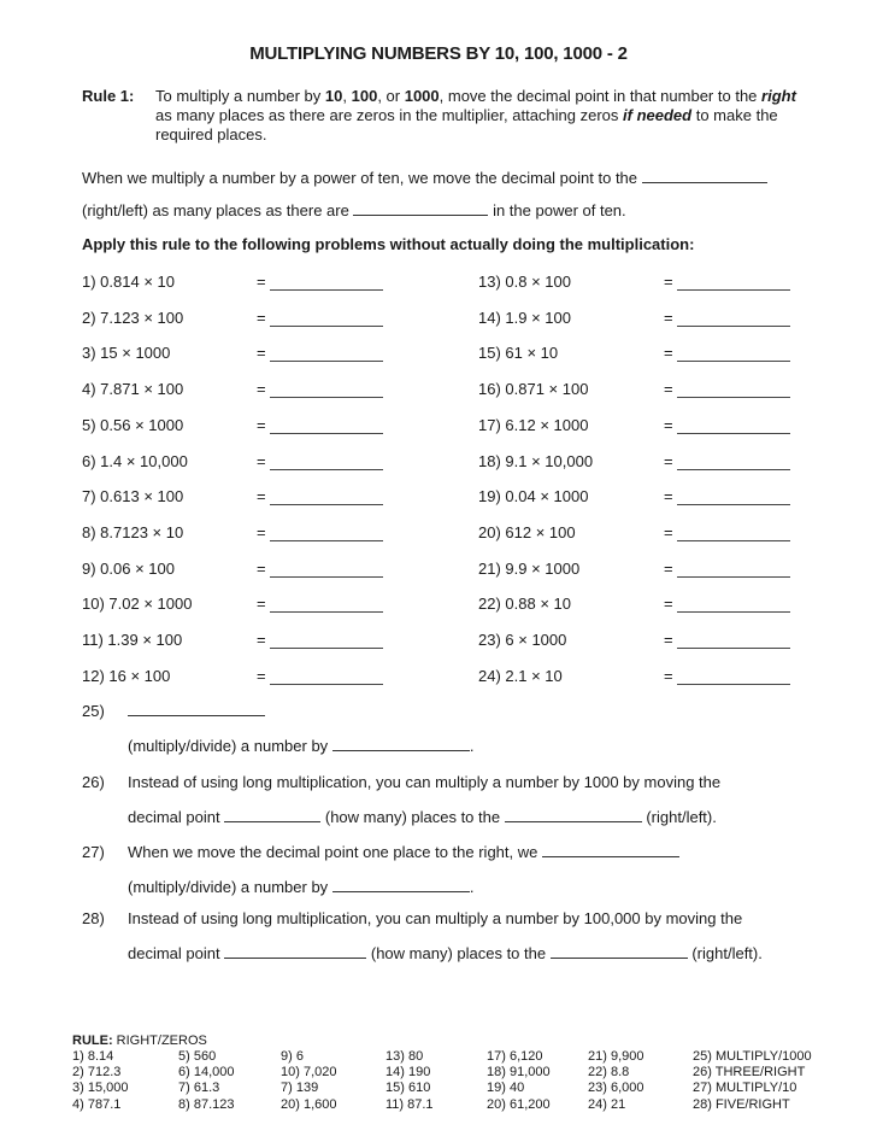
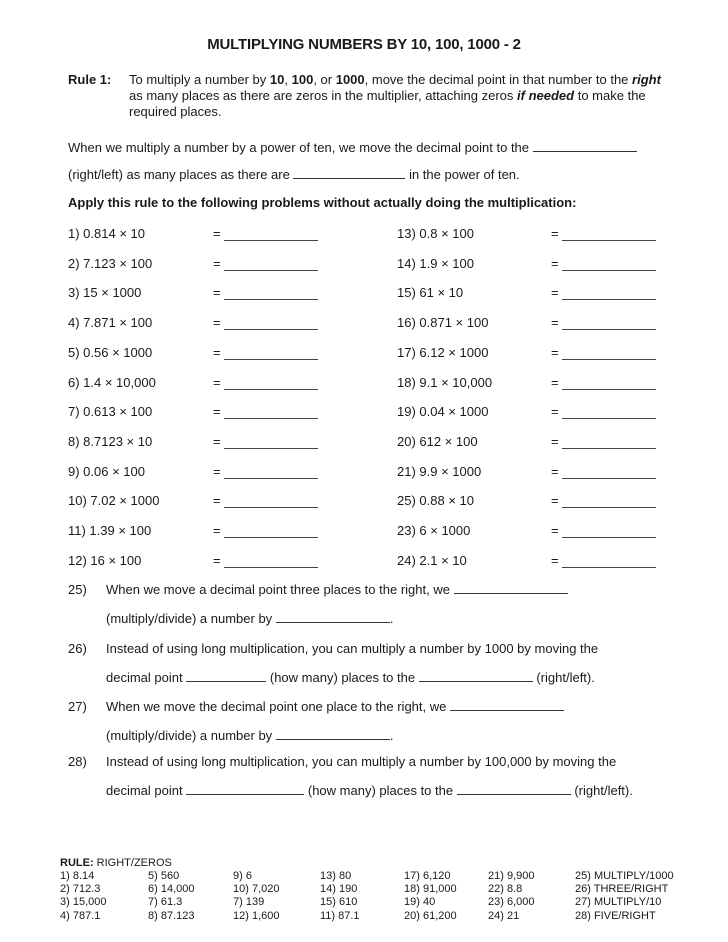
  MULTIPLYING NUMBERS BY 10, 100, 1000 - 2
  Rule 1:
  To multiply a number by 10, 100, or 1000, move the decimal point in that number to the right as many places as there are zeros in the multiplier, attaching zeros if needed to make the required places.
  When we multiply a number by a power of ten, we move the decimal point to the
  (right/left) as many places as there are in the power of ten.
  Apply this rule to the following problems without actually doing the multiplication:
  1) 0.814 × 10
  =
  13) 0.8 × 100
  =
  2) 7.123 × 100
  =
  14) 1.9 × 100
  =
  3) 15 × 1000
  =
  15) 61 × 10
  =
  4) 7.871 × 100
  =
  16) 0.871 × 100
  =
  5) 0.56 × 1000
  =
  17) 6.12 × 1000
  =
  6) 1.4 × 10,000
  =
  18) 9.1 × 10,000
  =
  7) 0.613 × 100
  =
  19) 0.04 × 1000
  =
  8) 8.7123 × 10
  =
  20) 612 × 100
  =
  9) 0.06 × 100
  =
  21) 9.9 × 1000
  =
  10) 7.02 × 1000
  =
- 22) 0.88 × 10
+ 25) 0.88 × 10
  =
  11) 1.39 × 100
  =
  23) 6 × 1000
  =
  12) 16 × 100
  =
  24) 2.1 × 10
  =
  25)
+ When we move a decimal point three places to the right, we
  (multiply/divide) a number by .
  26)
  Instead of using long multiplication, you can multiply a number by 1000 by moving the
  decimal point (how many) places to the (right/left).
  27)
  When we move the decimal point one place to the right, we
  (multiply/divide) a number by .
  28)
  Instead of using long multiplication, you can multiply a number by 100,000 by moving the
  decimal point (how many) places to the (right/left).
  RULE: RIGHT/ZEROS
  1) 8.14
  2) 712.3
  3) 15,000
  4) 787.1
  5) 560
  6) 14,000
  7) 61.3
  8) 87.123
  9) 6
  10) 7,020
  7) 139
- 20) 1,600
+ 12) 1,600
  13) 80
  14) 190
  15) 610
  11) 87.1
  17) 6,120
  18) 91,000
  19) 40
  20) 61,200
  21) 9,900
  22) 8.8
  23) 6,000
  24) 21
  25) MULTIPLY/1000
  26) THREE/RIGHT
  27) MULTIPLY/10
  28) FIVE/RIGHT
